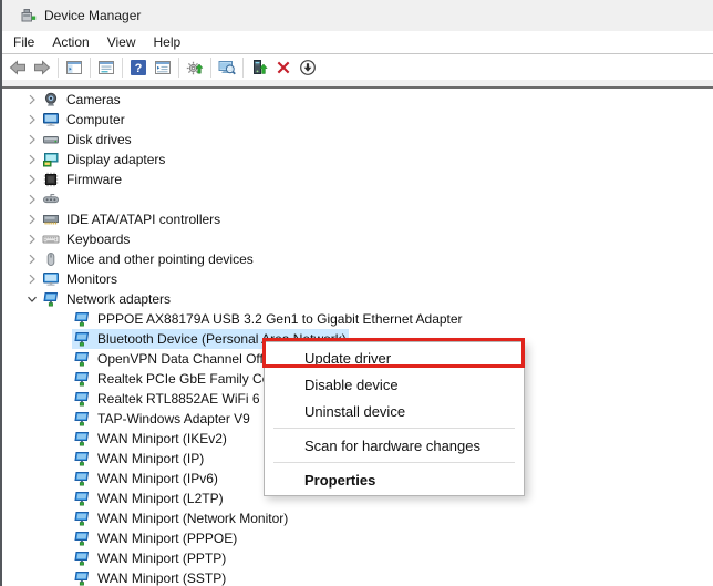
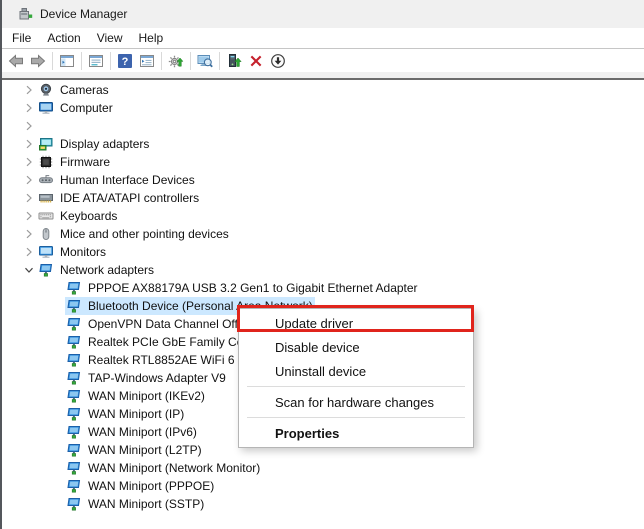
  Device Manager
  File
  Action
  View
  Help
  ?
  Cameras
  Computer
- Disk drives
  Display adapters
  Firmware
+ Human Interface Devices
  IDE ATA/ATAPI controllers
  Keyboards
  Mice and other pointing devices
  Monitors
  Network adapters
  PPPOE AX88179A USB 3.2 Gen1 to Gigabit Ethernet Adapter
  Bluetooth Device (Personal Area Network)
  OpenVPN Data Channel Off
  Realtek PCIe GbE Family C
  TAP-Windows Adapter V9
  WAN Miniport (IKEv2)
  WAN Miniport (IP)
  WAN Miniport (IPv6)
  WAN Miniport (L2TP)
  WAN Miniport (Network Monitor)
  WAN Miniport (PPPOE)
- WAN Miniport (PPTP)
  WAN Miniport (SSTP)
  Update driver
  Disable device
  Uninstall device
  Scan for hardware changes
  Properties
